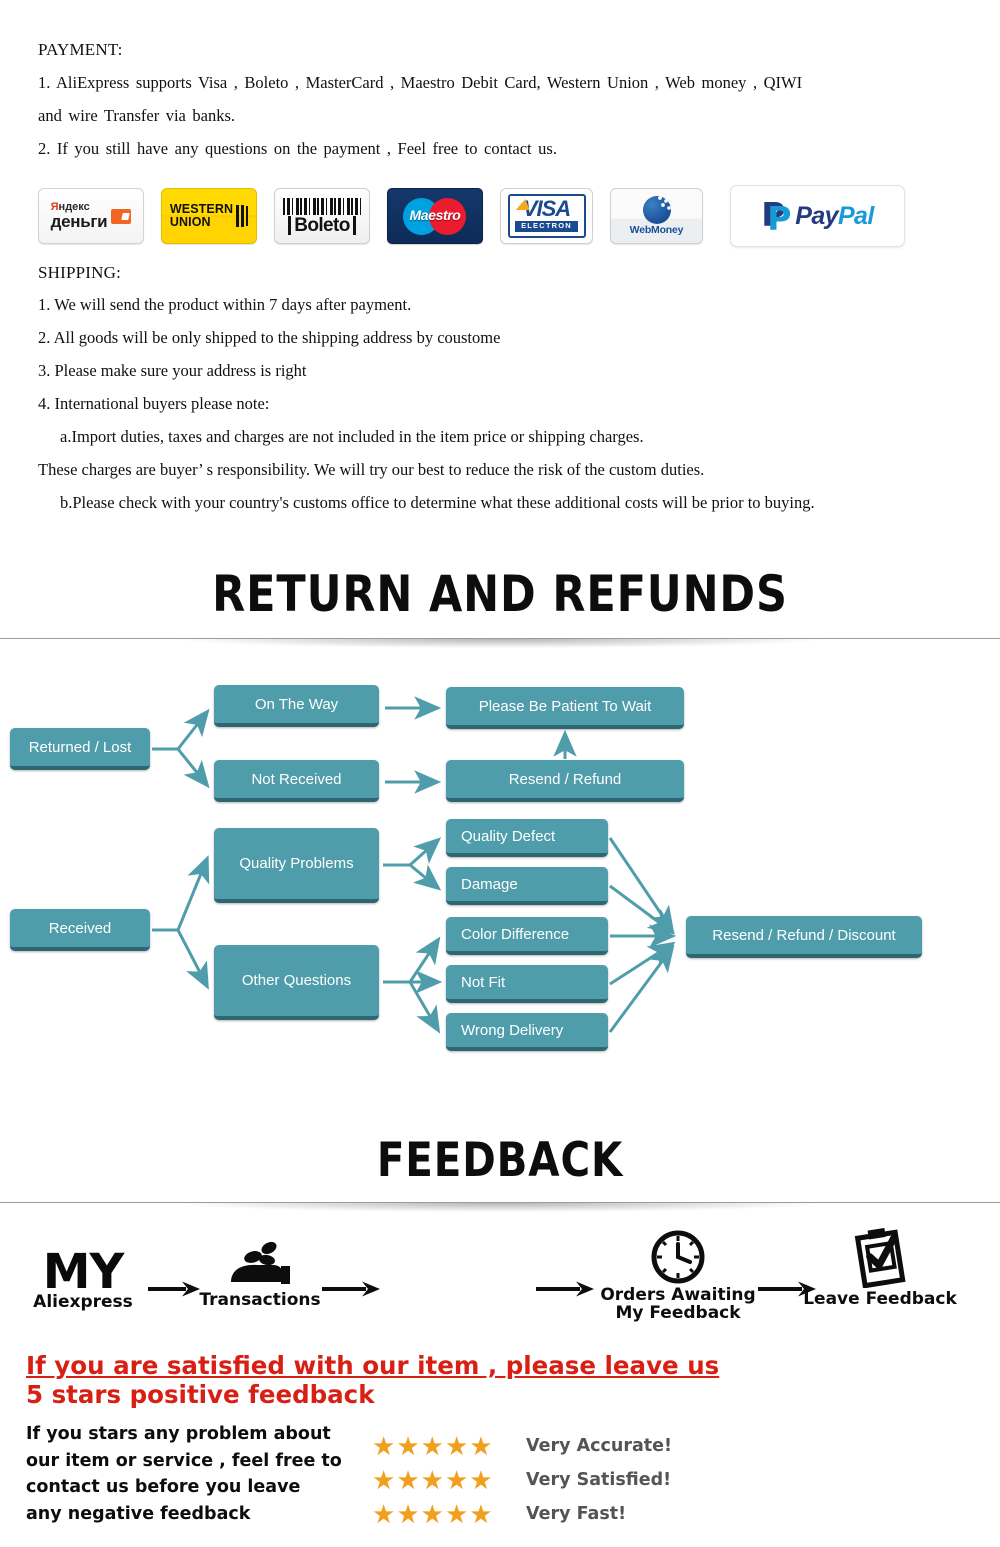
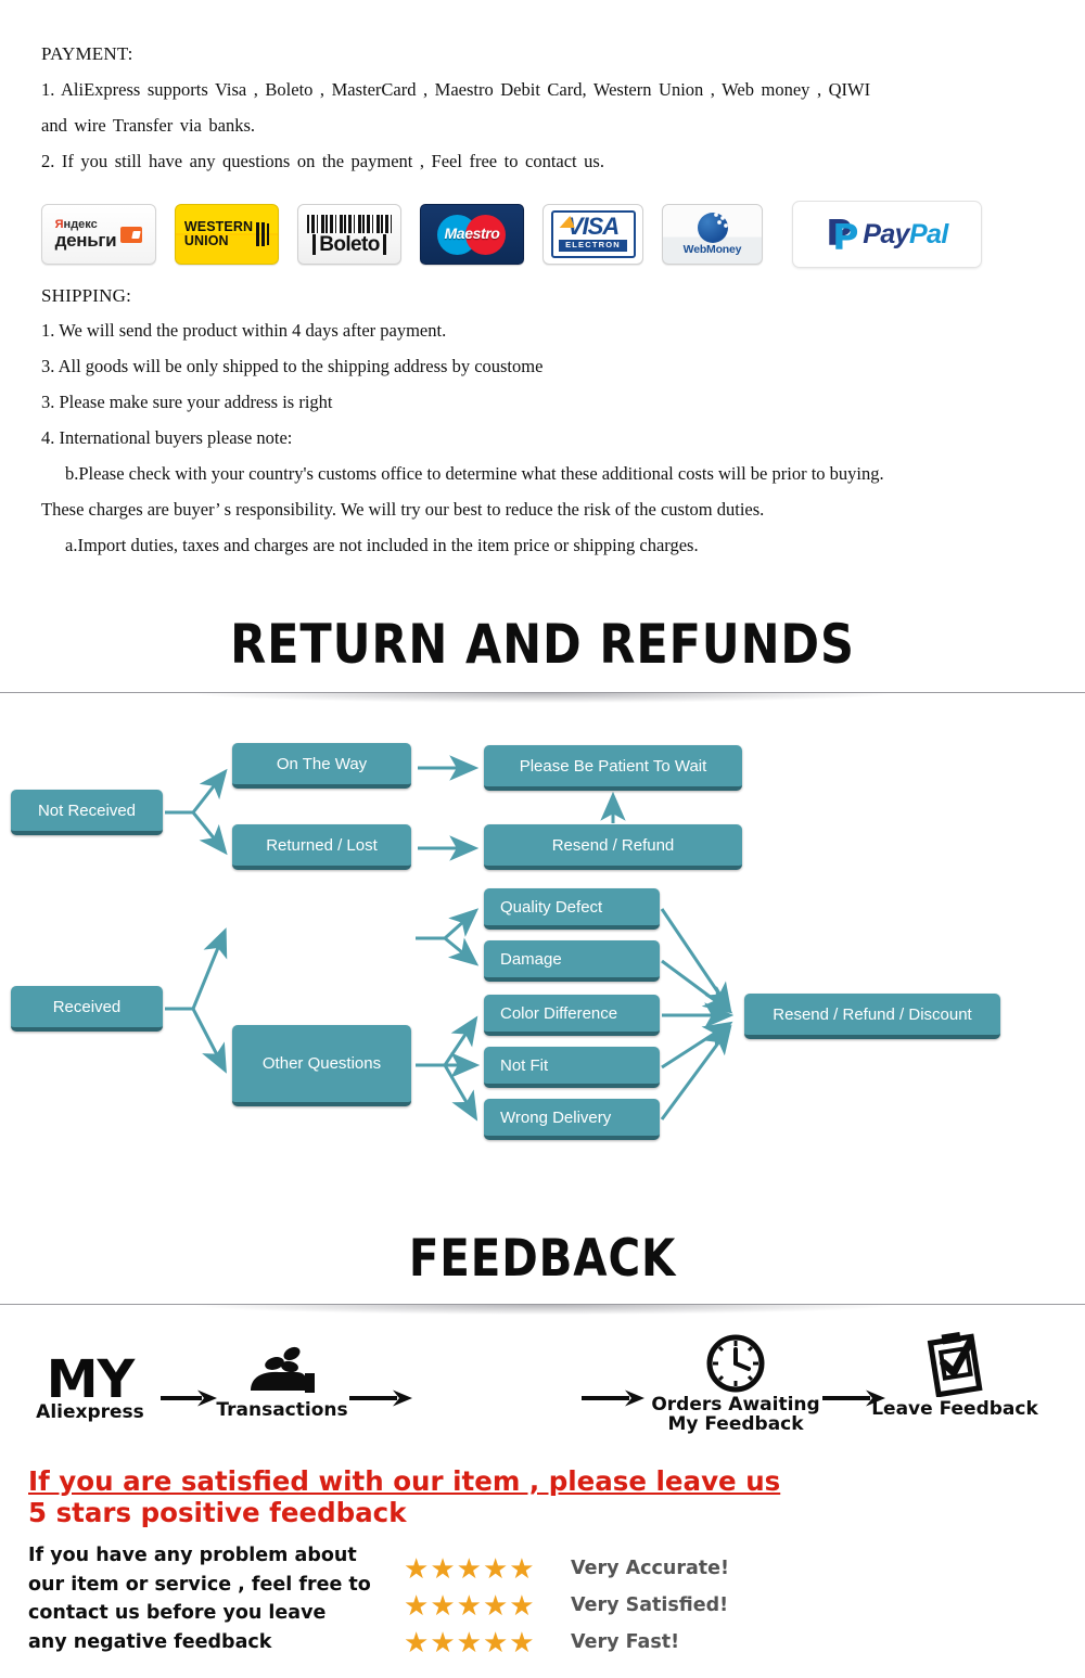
  PAYMENT:
  1. AliExpress supports Visa , Boleto , MasterCard , Maestro Debit Card, Western Union , Web money , QIWI
  and wire Transfer via banks.
  2. If you still have any questions on the payment , Feel free to contact us.
  Яндекс
  деньги
  WESTERN
  UNION
  Boleto
  Maestro
  VISA
  ELECTRON
  WebMoney
  P
  P
  PayPal
  SHIPPING:
- 1. We will send the product within 7 days after payment.
+ 1. We will send the product within 4 days after payment.
- 2. All goods will be only shipped to the shipping address by coustome
+ 3. All goods will be only shipped to the shipping address by coustome
  3. Please make sure your address is right
  4. International buyers please note:
- a.Import duties, taxes and charges are not included in the item price or shipping charges.
+ b.Please check with your country's customs office to determine what these additional costs will be prior to buying.
  These charges are buyer’ s responsibility. We will try our best to reduce the risk of the custom duties.
- b.Please check with your country's customs office to determine what these additional costs will be prior to buying.
+ a.Import duties, taxes and charges are not included in the item price or shipping charges.
  RETURN AND REFUNDS
- Returned / Lost
+ Not Received
  On The Way
- Not Received
+ Returned / Lost
  Please Be Patient To Wait
  Resend / Refund
  Received
- Quality Problems
  Other Questions
  Quality Defect
  Damage
  Color Difference
  Not Fit
  Wrong Delivery
  Resend / Refund / Discount
  FEEDBACK
  MY
  Aliexpress
  Transactions
  Orders Awaiting
  My Feedback
  Leave Feedback
  If you are satisfied with our item , please leave us
  5 stars positive feedback
- If you stars any problem about
+ If you have any problem about
  our item or service , feel free to
  contact us before you leave
  any negative feedback
  ★
  ★
  ★
  ★
  ★
  Very Accurate!
  ★
  ★
  ★
  ★
  ★
  Very Satisfied!
  ★
  ★
  ★
  ★
  ★
  Very Fast!
